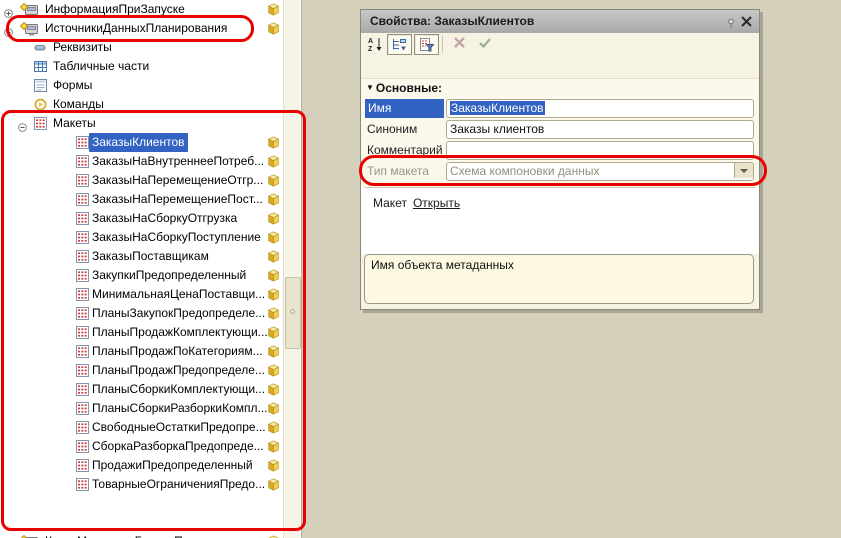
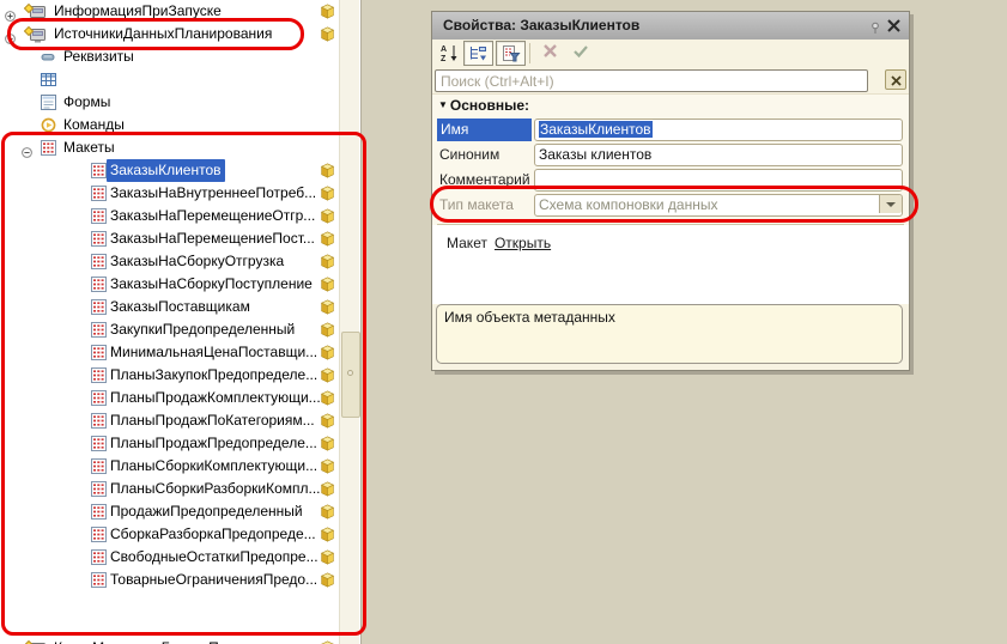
  ИнформацияПриЗапуске
  ИсточникиДанныхПланирования
  Реквизиты
- Табличные части
  Формы
  Команды
  Макеты
  ЗаказыКлиентов
  ЗаказыНаВнутреннееПотреб...
  ЗаказыНаПеремещениеОтгр...
  ЗаказыНаПеремещениеПост...
  ЗаказыНаСборкуОтгрузка
  ЗаказыНаСборкуПоступление
  ЗаказыПоставщикам
  ЗакупкиПредопределенный
  МинимальнаяЦенаПоставщи...
  ПланыЗакупокПредопределе...
  ПланыПродажКомплектующи...
  ПланыПродажПоКатегориям...
  ПланыПродажПредопределе...
  ПланыСборкиКомплектующи...
  ПланыСборкиРазборкиКомпл...
- СвободныеОстаткиПредопре...
+ ПродажиПредопределенный
  СборкаРазборкаПредопреде...
- ПродажиПредопределенный
+ СвободныеОстаткиПредопре...
  ТоварныеОграниченияПредо...
  Свойства: ЗаказыКлиентов
+ Поиск (Ctrl+Alt+I)
  ▼ Основные:
  Имя
  ЗаказыКлиентов
  Синоним
  Заказы клиентов
  Комментарий
  Тип макета
  Схема компоновки данных
  Макет Открыть
  Имя объекта метаданных
